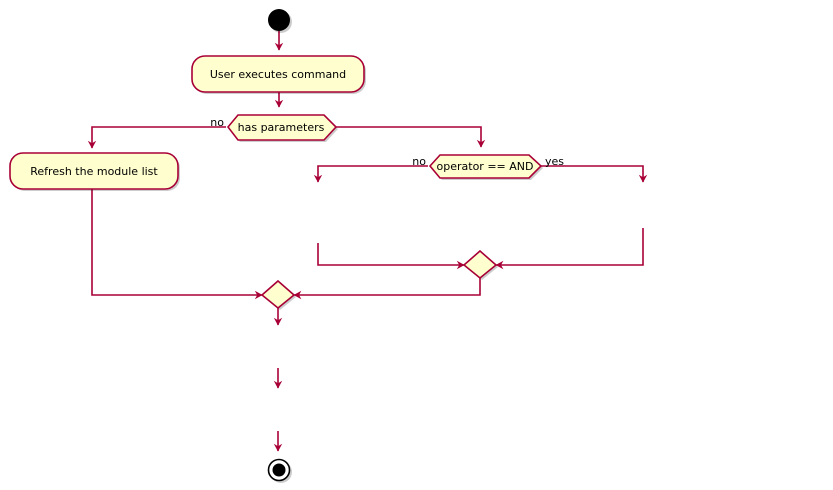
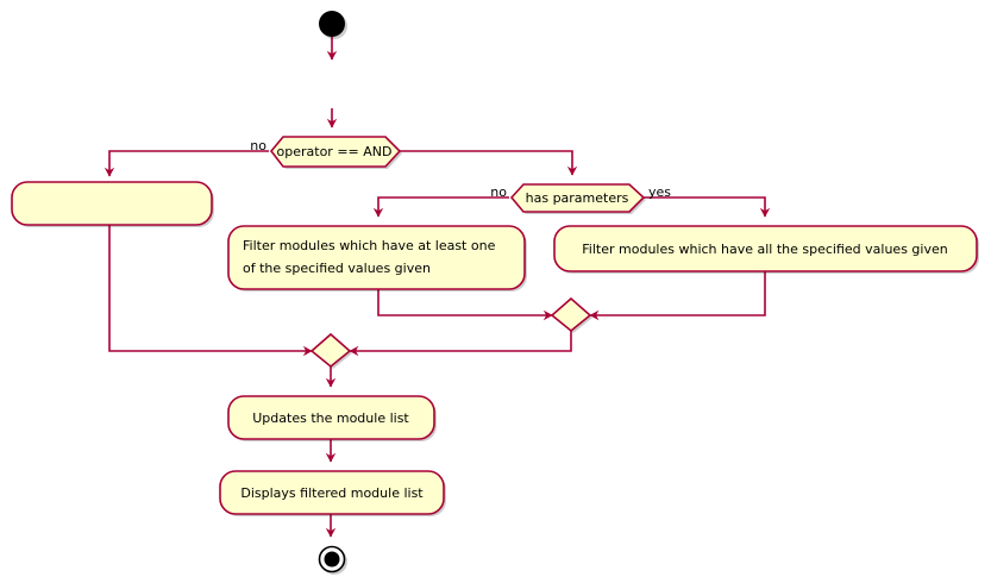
- User executes command
- has parameters
+ operator == AND
  no
- Refresh the module list
- operator == AND
+ has parameters
  no
  yes
+ Filter modules which have at least one
+ of the specified values given
+ Filter modules which have all the specified values given
+ Updates the module list
+ Displays filtered module list
